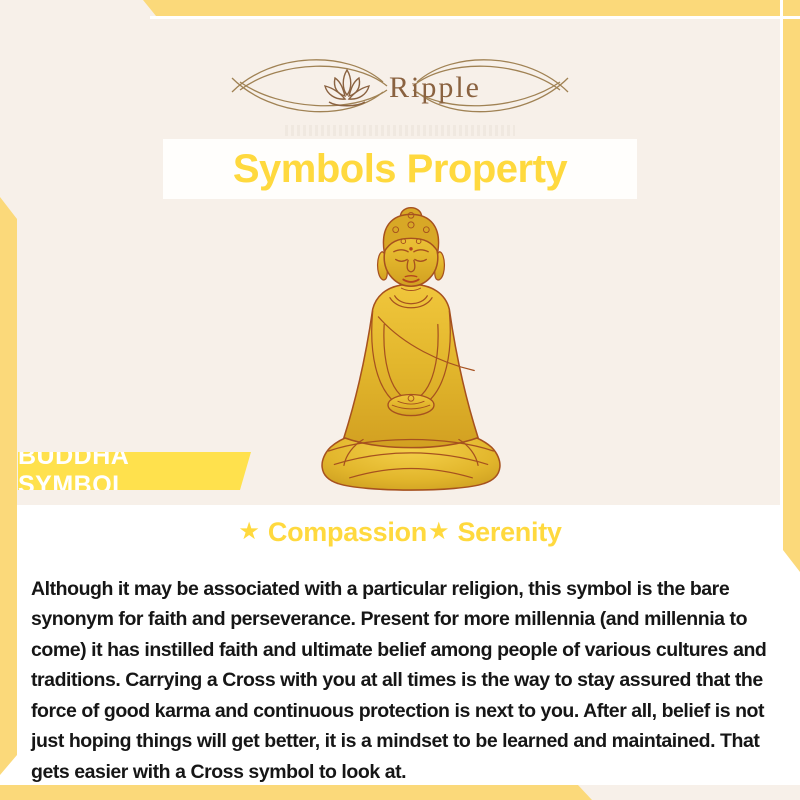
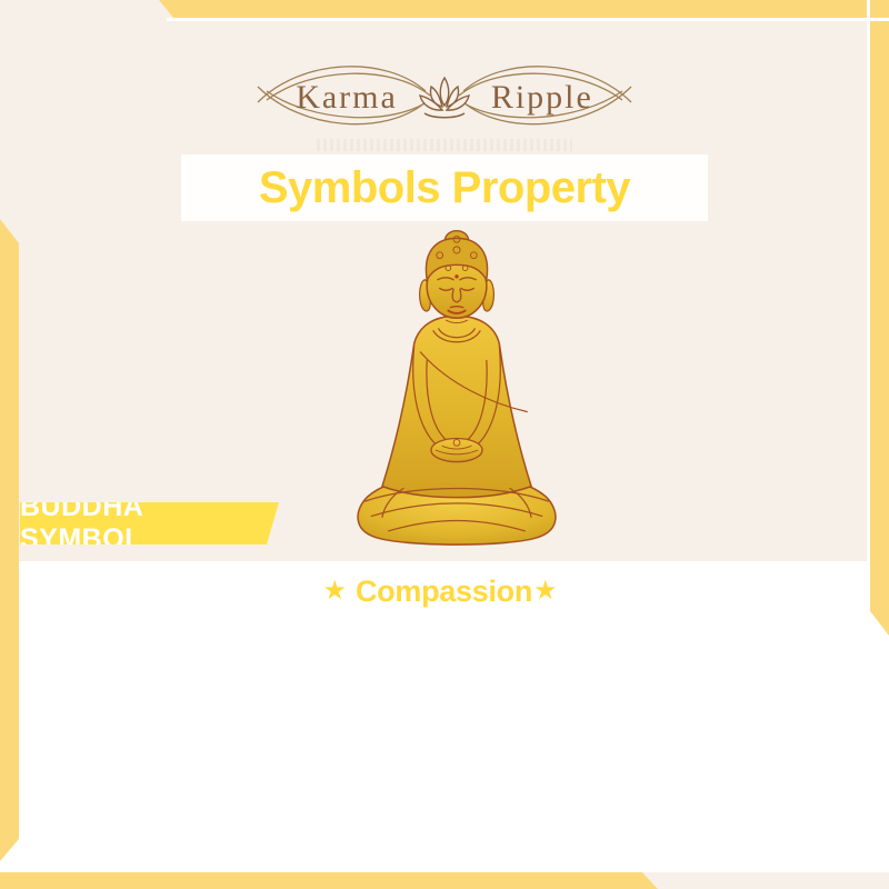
+ Karma
  Ripple
  Symbols Property
  BUDDHA SYMBOL
  ★
  Compassion
  ★
- Serenity
- Although it may be associated with a particular religion, this symbol is the bare synonym for faith and perseverance. Present for more millennia (and millennia to come) it has instilled faith and ultimate belief among people of various cultures and traditions. Carrying a Cross with you at all times is the way to stay assured that the force of good karma and continuous protection is next to you. After all, belief is not just hoping things will get better, it is a mindset to be learned and maintained. That gets easier with a Cross symbol to look at.
